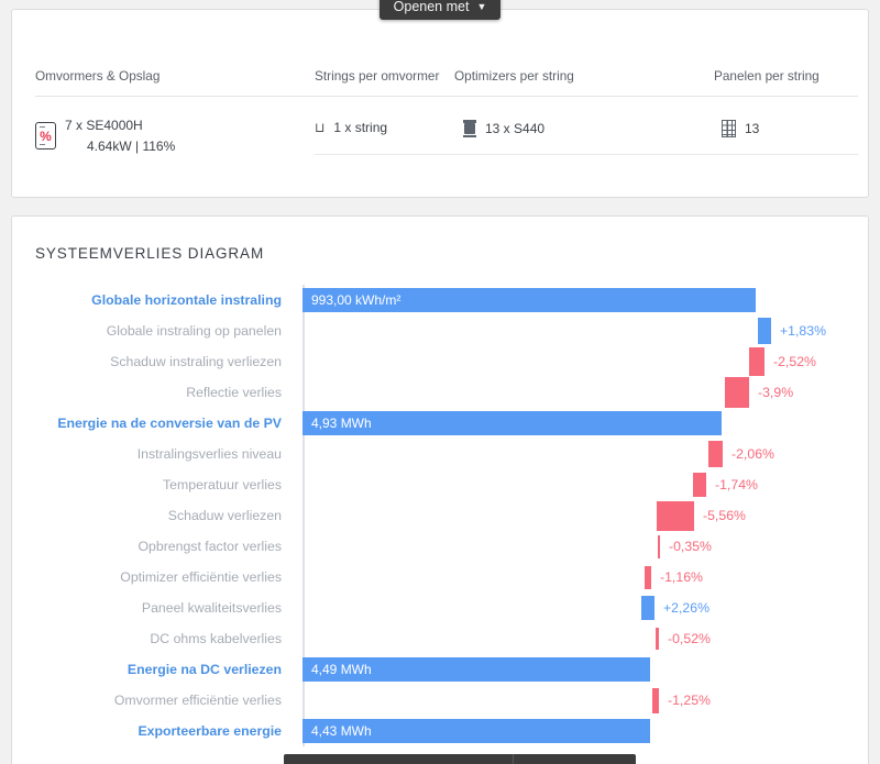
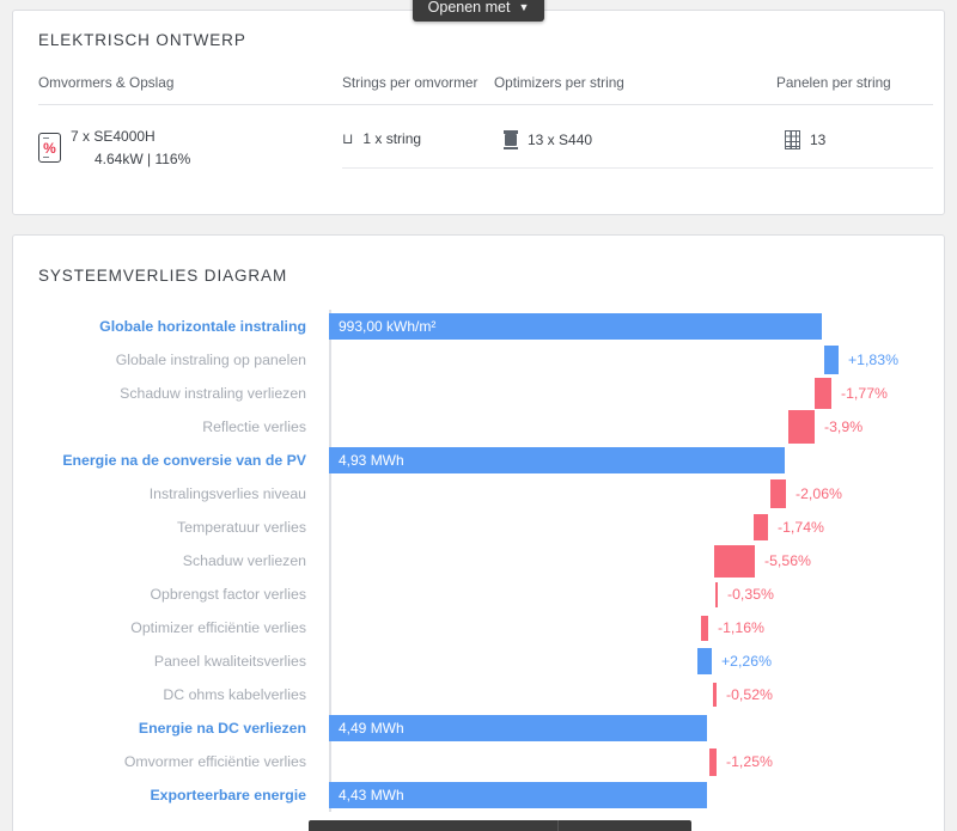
  Openen met
  ▼
+ ELEKTRISCH ONTWERP
  Omvormers & Opslag
  Strings per omvormer
  Optimizers per string
  Panelen per string
  %
  7 x SE4000H
  4.64kW | 116%
  ⊔
  1 x string
  13 x S440
  13
  SYSTEEMVERLIES DIAGRAM
  Globale horizontale instraling
  993,00 kWh/m²
  Globale instraling op panelen
  +1,83%
  Schaduw instraling verliezen
- -2,52%
+ -1,77%
  Reflectie verlies
  -3,9%
  Energie na de conversie van de PV
  4,93 MWh
  Instralingsverlies niveau
  -2,06%
  Temperatuur verlies
  -1,74%
  Schaduw verliezen
  -5,56%
  Opbrengst factor verlies
  -0,35%
  Optimizer efficiëntie verlies
  -1,16%
  Paneel kwaliteitsverlies
  +2,26%
  DC ohms kabelverlies
  -0,52%
  Energie na DC verliezen
  4,49 MWh
  Omvormer efficiëntie verlies
  -1,25%
  Exporteerbare energie
  4,43 MWh
